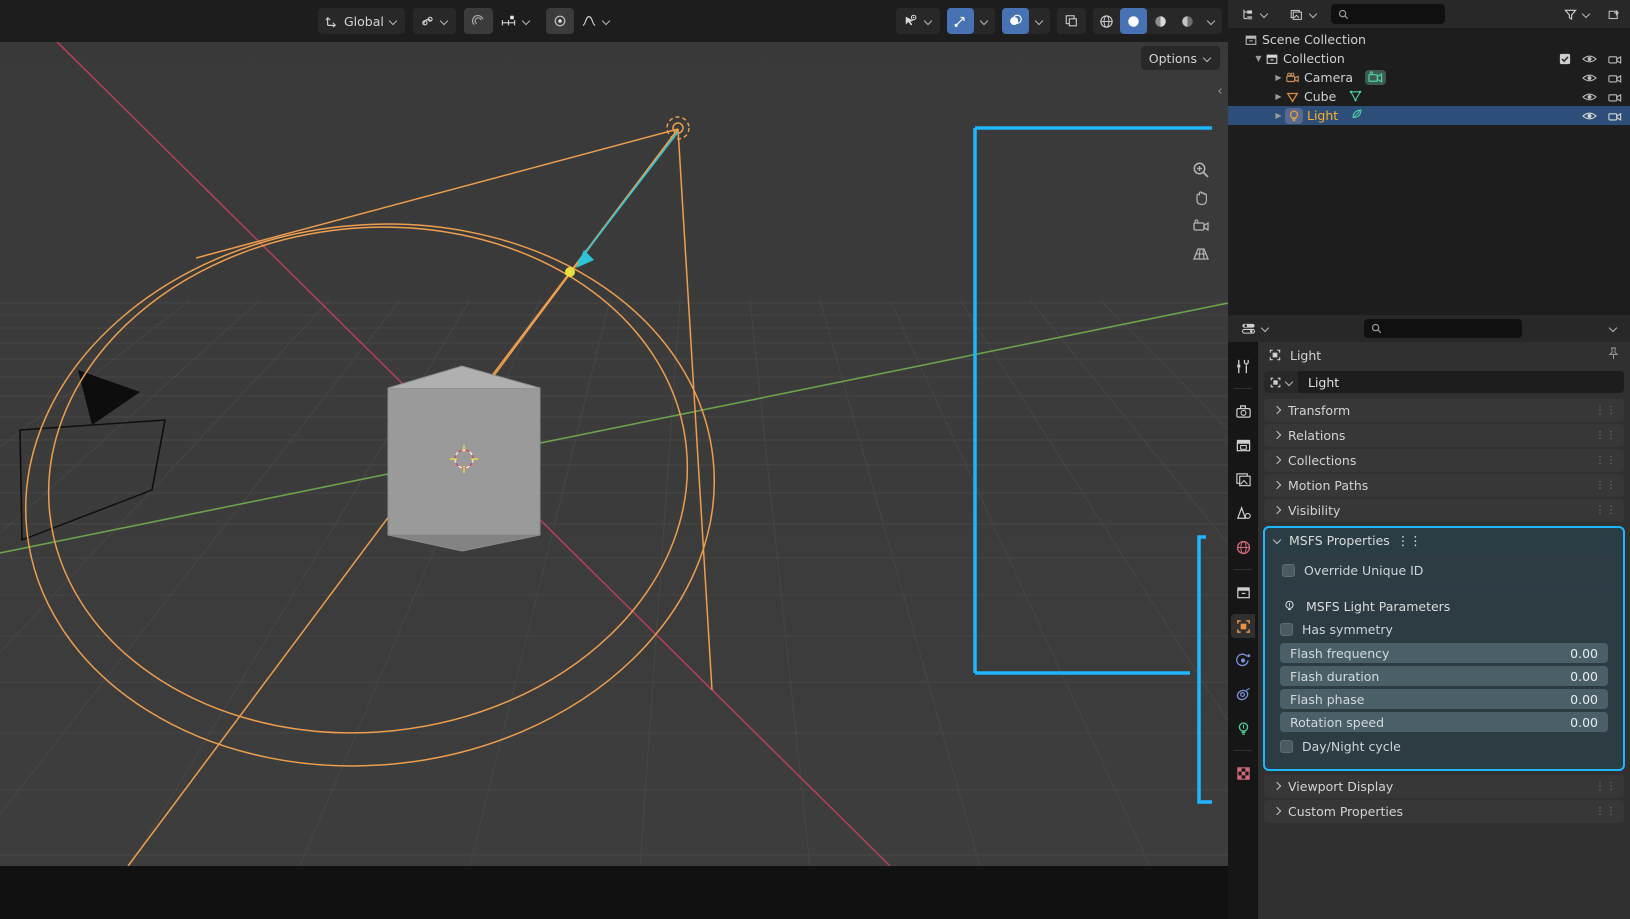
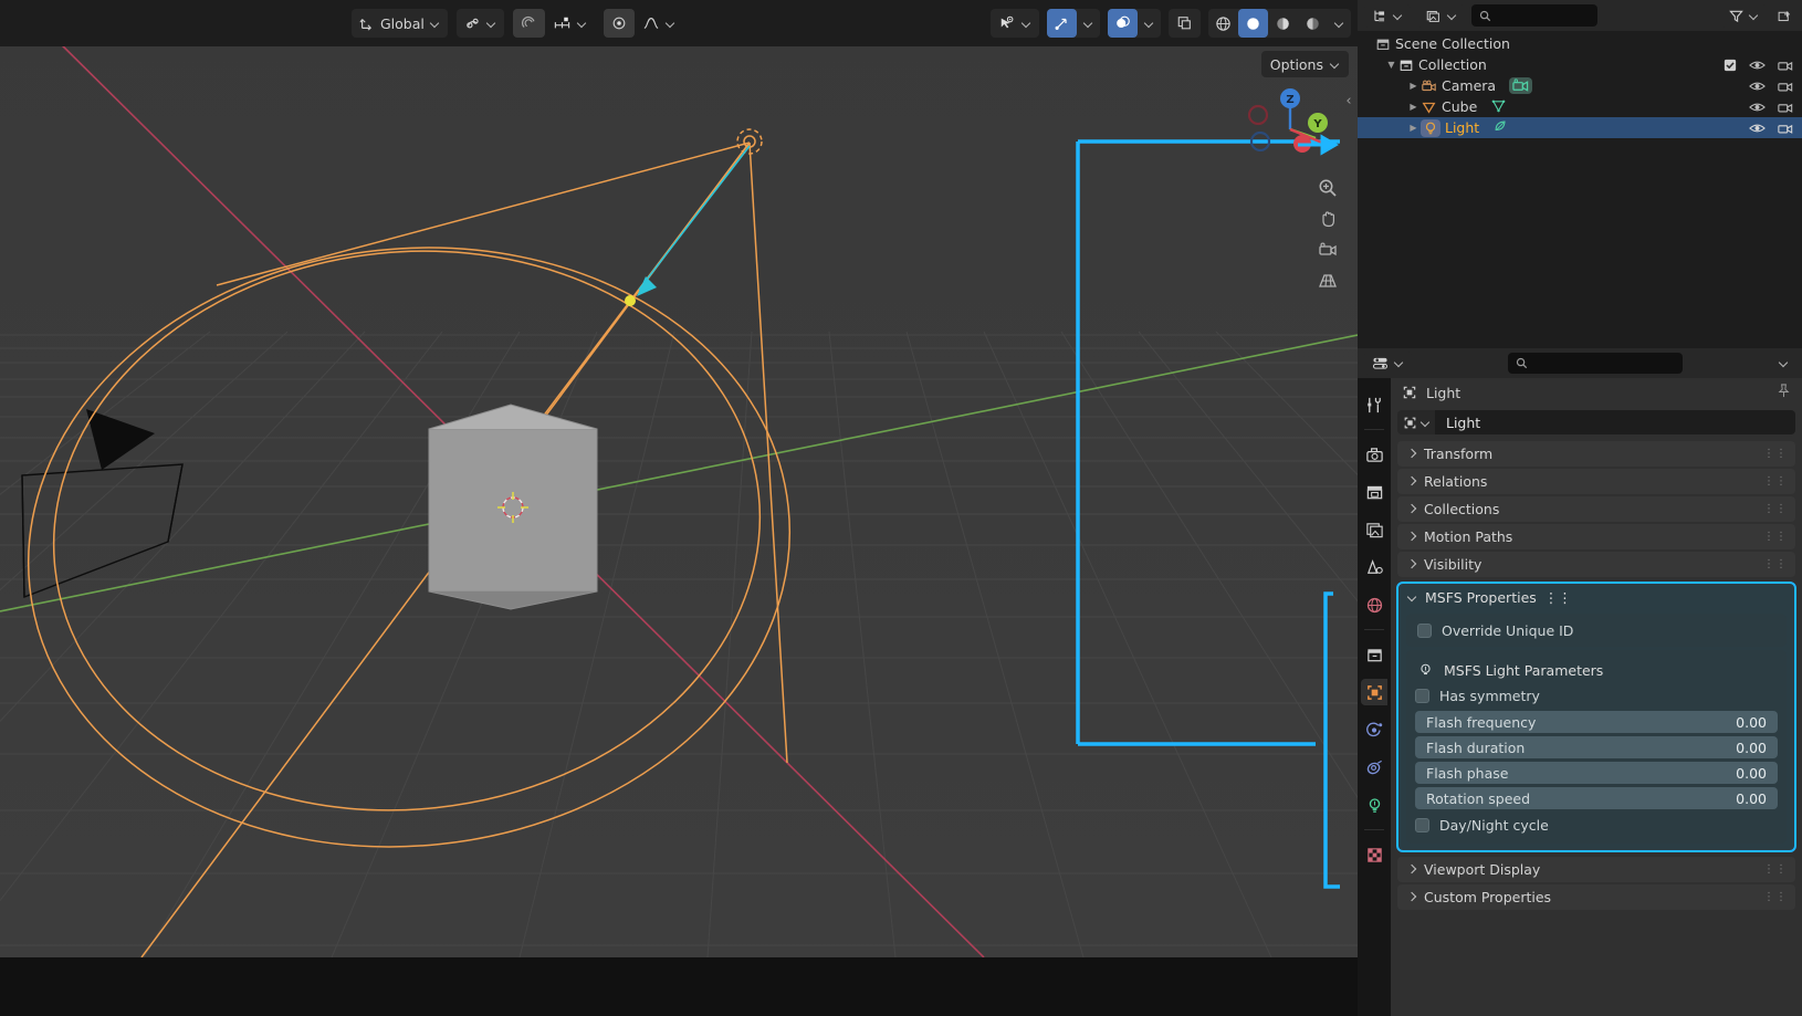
  Global
  Options
  ‹
+ Z
+ Y
  Scene Collection
  ▼
  Collection
  ▶
  Camera
  ▶
  Cube
  ▶
  Light
  Light
  Light
  Transform
  ⋮⋮
  Relations
  ⋮⋮
  Collections
  ⋮⋮
  Motion Paths
  ⋮⋮
  Visibility
  ⋮⋮
  MSFS Properties
  ⋮⋮
  Override Unique ID
  MSFS Light Parameters
  Has symmetry
  Flash frequency
  0.00
  Flash duration
  0.00
  Flash phase
  0.00
  Rotation speed
  0.00
  Day/Night cycle
  Viewport Display
  ⋮⋮
  Custom Properties
  ⋮⋮
